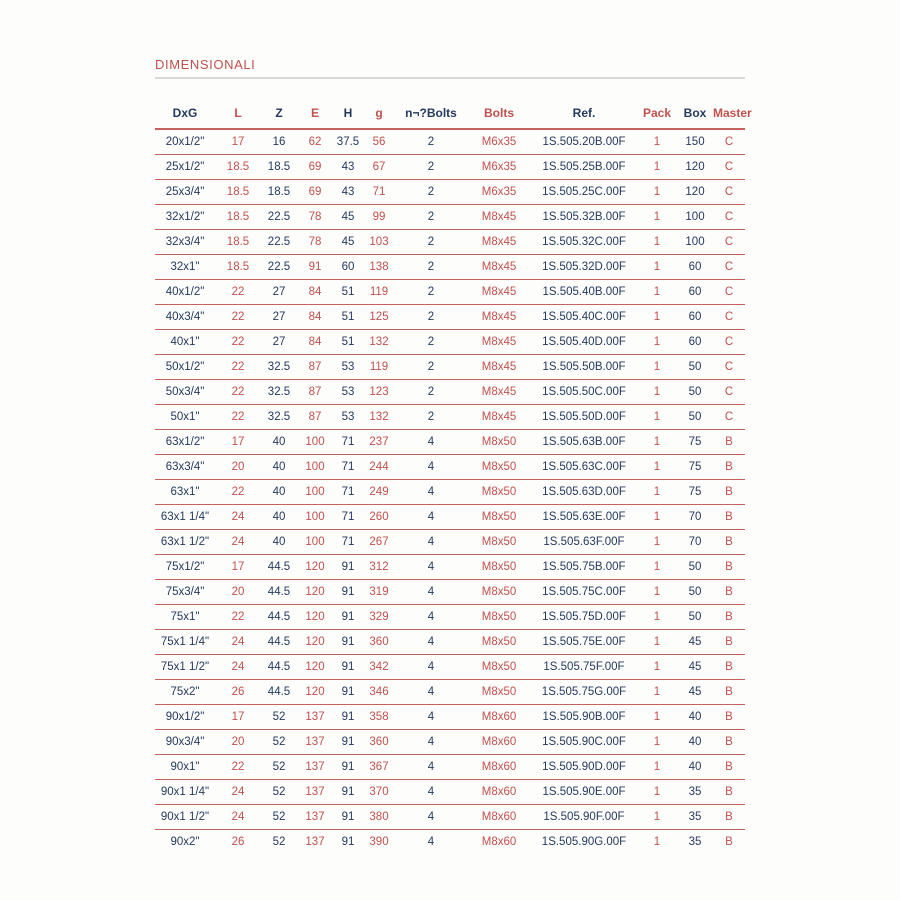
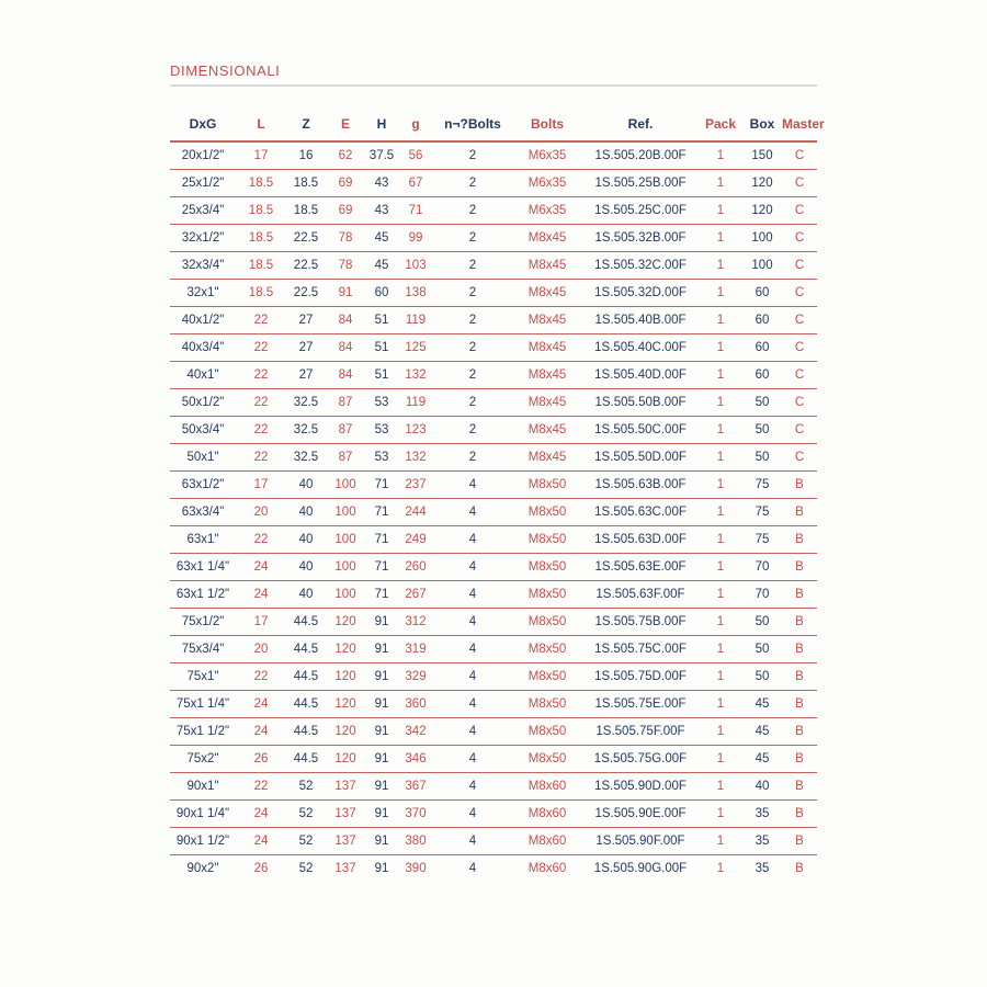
  DIMENSIONALI
  DxG	L	Z	E	H	g	n¬?Bolts	Bolts	Ref.	Pack	Box	Master
  20x1/2"	17	16	62	37.5	56	2	M6x35	1S.505.20B.00F	1	150	C
  25x1/2"	18.5	18.5	69	43	67	2	M6x35	1S.505.25B.00F	1	120	C
  25x3/4"	18.5	18.5	69	43	71	2	M6x35	1S.505.25C.00F	1	120	C
  32x1/2"	18.5	22.5	78	45	99	2	M8x45	1S.505.32B.00F	1	100	C
  32x3/4"	18.5	22.5	78	45	103	2	M8x45	1S.505.32C.00F	1	100	C
  32x1"	18.5	22.5	91	60	138	2	M8x45	1S.505.32D.00F	1	60	C
  40x1/2"	22	27	84	51	119	2	M8x45	1S.505.40B.00F	1	60	C
  40x3/4"	22	27	84	51	125	2	M8x45	1S.505.40C.00F	1	60	C
  40x1"	22	27	84	51	132	2	M8x45	1S.505.40D.00F	1	60	C
  50x1/2"	22	32.5	87	53	119	2	M8x45	1S.505.50B.00F	1	50	C
  50x3/4"	22	32.5	87	53	123	2	M8x45	1S.505.50C.00F	1	50	C
  50x1"	22	32.5	87	53	132	2	M8x45	1S.505.50D.00F	1	50	C
  63x1/2"	17	40	100	71	237	4	M8x50	1S.505.63B.00F	1	75	B
  63x3/4"	20	40	100	71	244	4	M8x50	1S.505.63C.00F	1	75	B
  63x1"	22	40	100	71	249	4	M8x50	1S.505.63D.00F	1	75	B
  63x1 1/4"	24	40	100	71	260	4	M8x50	1S.505.63E.00F	1	70	B
  63x1 1/2"	24	40	100	71	267	4	M8x50	1S.505.63F.00F	1	70	B
  75x1/2"	17	44.5	120	91	312	4	M8x50	1S.505.75B.00F	1	50	B
  75x3/4"	20	44.5	120	91	319	4	M8x50	1S.505.75C.00F	1	50	B
  75x1"	22	44.5	120	91	329	4	M8x50	1S.505.75D.00F	1	50	B
  75x1 1/4"	24	44.5	120	91	360	4	M8x50	1S.505.75E.00F	1	45	B
  75x1 1/2"	24	44.5	120	91	342	4	M8x50	1S.505.75F.00F	1	45	B
  75x2"	26	44.5	120	91	346	4	M8x50	1S.505.75G.00F	1	45	B
- 90x1/2"	17	52	137	91	358	4	M8x60	1S.505.90B.00F	1	40	B
- 90x3/4"	20	52	137	91	360	4	M8x60	1S.505.90C.00F	1	40	B
  90x1"	22	52	137	91	367	4	M8x60	1S.505.90D.00F	1	40	B
  90x1 1/4"	24	52	137	91	370	4	M8x60	1S.505.90E.00F	1	35	B
  90x1 1/2"	24	52	137	91	380	4	M8x60	1S.505.90F.00F	1	35	B
  90x2"	26	52	137	91	390	4	M8x60	1S.505.90G.00F	1	35	B
